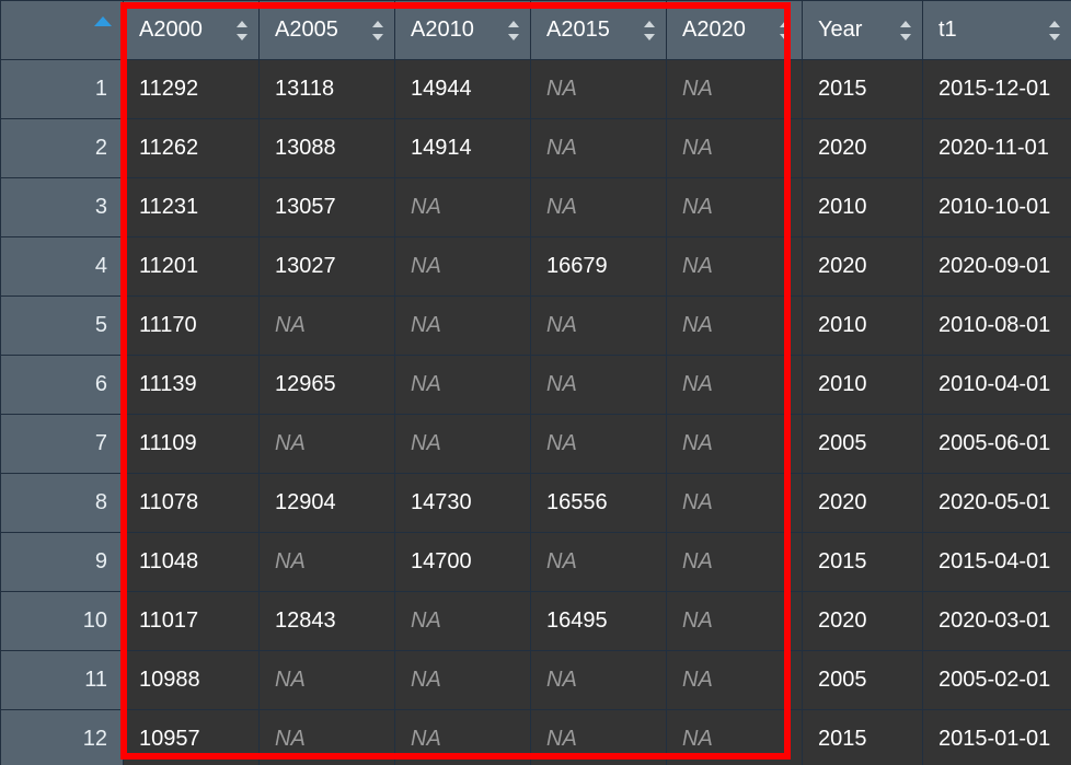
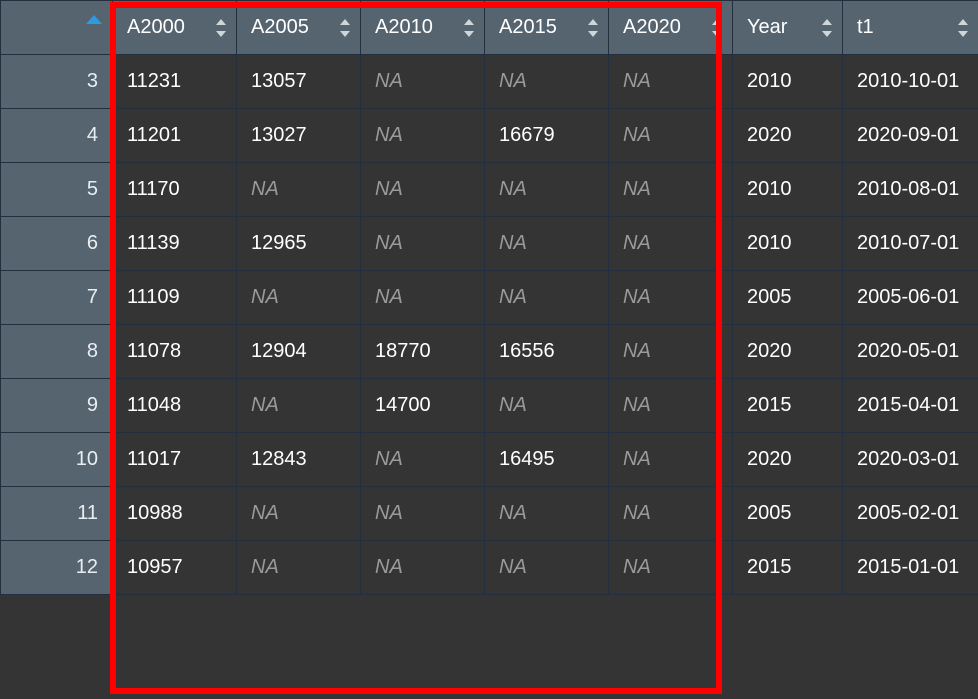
  	A2000	A2005	A2010	A2015	A2020	Year	t1
- 1	11292	13118	14944	NA	NA	2015	2015-12-01
- 2	11262	13088	14914	NA	NA	2020	2020-11-01
  3	11231	13057	NA	NA	NA	2010	2010-10-01
  4	11201	13027	NA	16679	NA	2020	2020-09-01
  5	11170	NA	NA	NA	NA	2010	2010-08-01
- 6	11139	12965	NA	NA	NA	2010	2010-04-01
+ 6	11139	12965	NA	NA	NA	2010	2010-07-01
  7	11109	NA	NA	NA	NA	2005	2005-06-01
- 8	11078	12904	14730	16556	NA	2020	2020-05-01
+ 8	11078	12904	18770	16556	NA	2020	2020-05-01
  9	11048	NA	14700	NA	NA	2015	2015-04-01
  10	11017	12843	NA	16495	NA	2020	2020-03-01
  11	10988	NA	NA	NA	NA	2005	2005-02-01
  12	10957	NA	NA	NA	NA	2015	2015-01-01
